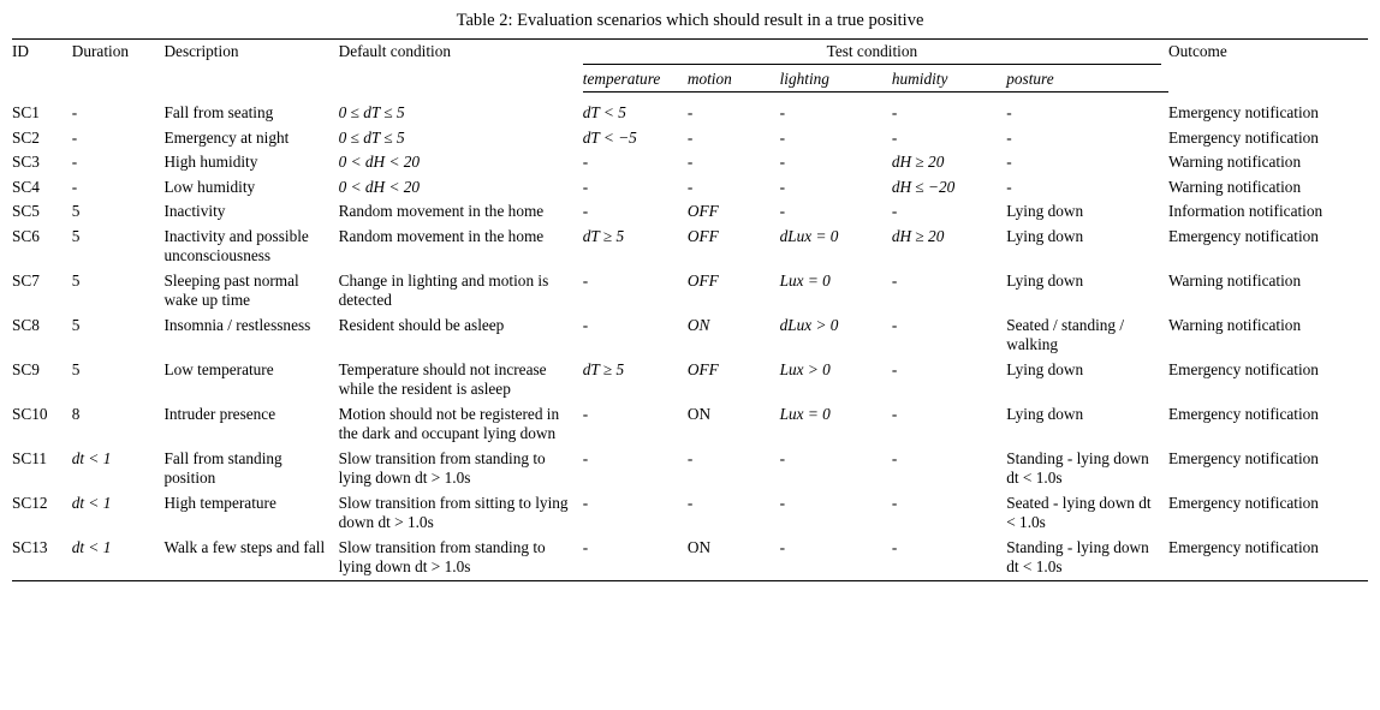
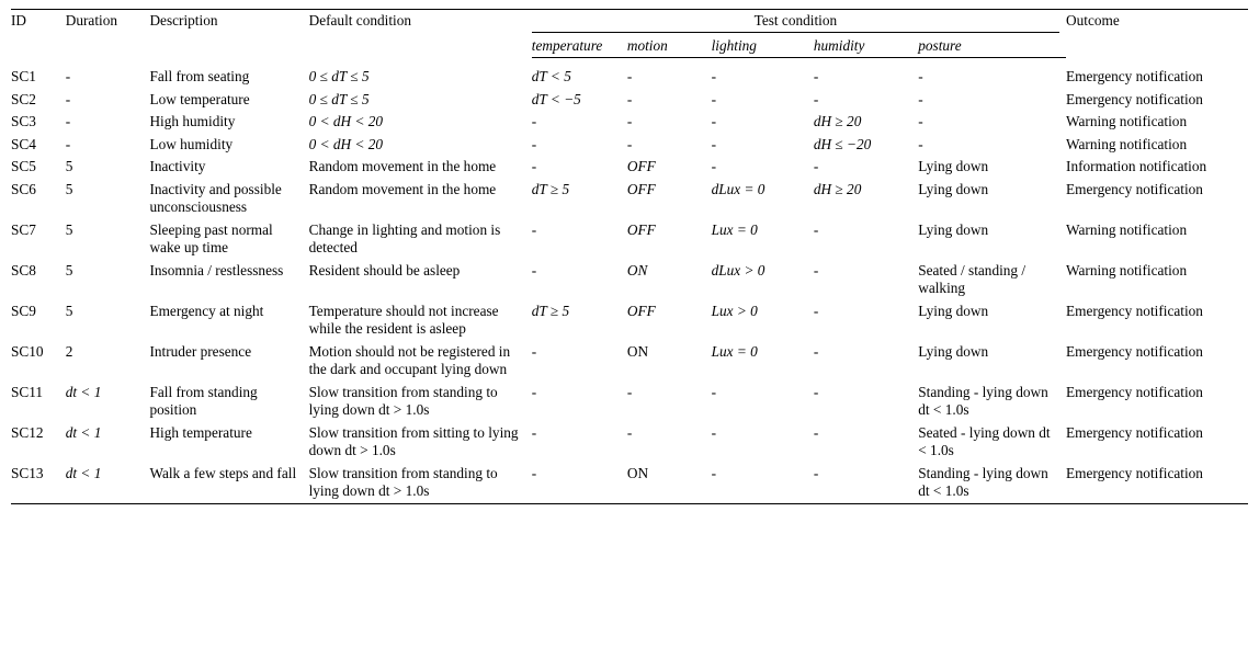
- Table 2: Evaluation scenarios which should result in a true positive
  ID	Duration	Description	Default condition	Test condition	Outcome
  temperature	motion	lighting	humidity	posture
  SC1	-	Fall from seating	0 ≤ dT ≤ 5	dT < 5	-	-	-	-	Emergency notification
- SC2	-	Emergency at night	0 ≤ dT ≤ 5	dT < −5	-	-	-	-	Emergency notification
+ SC2	-	Low temperature	0 ≤ dT ≤ 5	dT < −5	-	-	-	-	Emergency notification
  SC3	-	High humidity	0 < dH < 20	-	-	-	dH ≥ 20	-	Warning notification
  SC4	-	Low humidity	0 < dH < 20	-	-	-	dH ≤ −20	-	Warning notification
  SC5	5	Inactivity	Random movement in the home	-	OFF	-	-	Lying down	Information notification
  SC6	5	Inactivity and possible unconsciousness	Random movement in the home	dT ≥ 5	OFF	dLux = 0	dH ≥ 20	Lying down	Emergency notification
  SC7	5	Sleeping past normal wake up time	Change in lighting and motion is detected	-	OFF	Lux = 0	-	Lying down	Warning notification
  SC8	5	Insomnia / restlessness	Resident should be asleep	-	ON	dLux > 0	-	Seated / standing / walking	Warning notification
- SC9	5	Low temperature	Temperature should not increase while the resident is asleep	dT ≥ 5	OFF	Lux > 0	-	Lying down	Emergency notification
+ SC9	5	Emergency at night	Temperature should not increase while the resident is asleep	dT ≥ 5	OFF	Lux > 0	-	Lying down	Emergency notification
- SC10	8	Intruder presence	Motion should not be registered in the dark and occupant lying down	-	ON	Lux = 0	-	Lying down	Emergency notification
+ SC10	2	Intruder presence	Motion should not be registered in the dark and occupant lying down	-	ON	Lux = 0	-	Lying down	Emergency notification
  SC11	dt < 1	Fall from standing position	Slow transition from standing to lying down dt > 1.0s	-	-	-	-	Standing - lying down dt < 1.0s	Emergency notification
  SC12	dt < 1	High temperature	Slow transition from sitting to lying down dt > 1.0s	-	-	-	-	Seated - lying down dt < 1.0s	Emergency notification
  SC13	dt < 1	Walk a few steps and fall	Slow transition from standing to lying down dt > 1.0s	-	ON	-	-	Standing - lying down dt < 1.0s	Emergency notification
